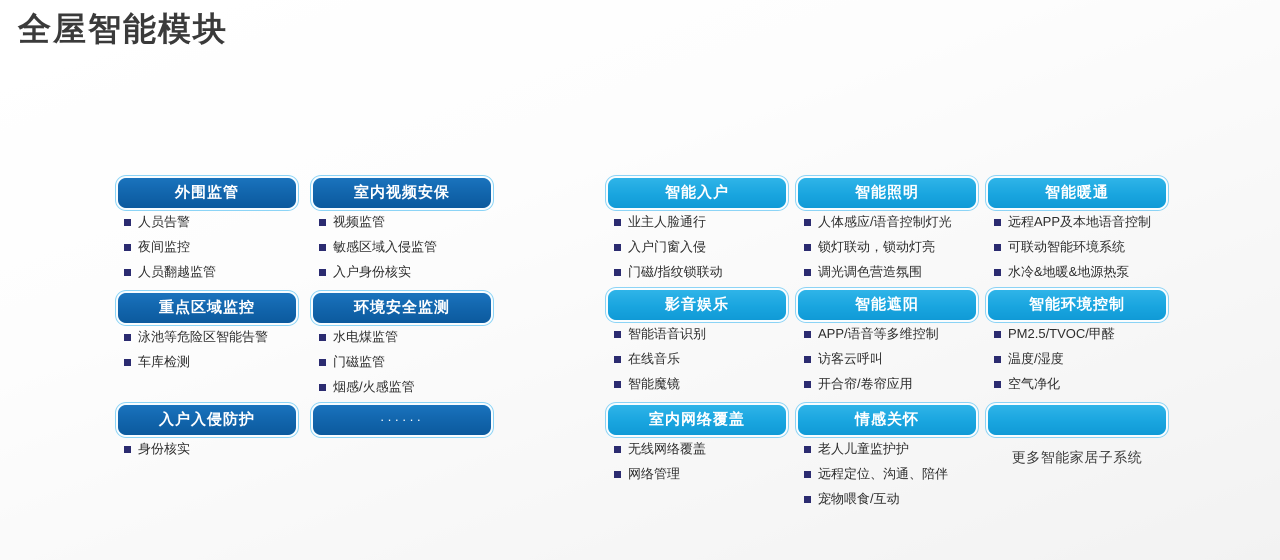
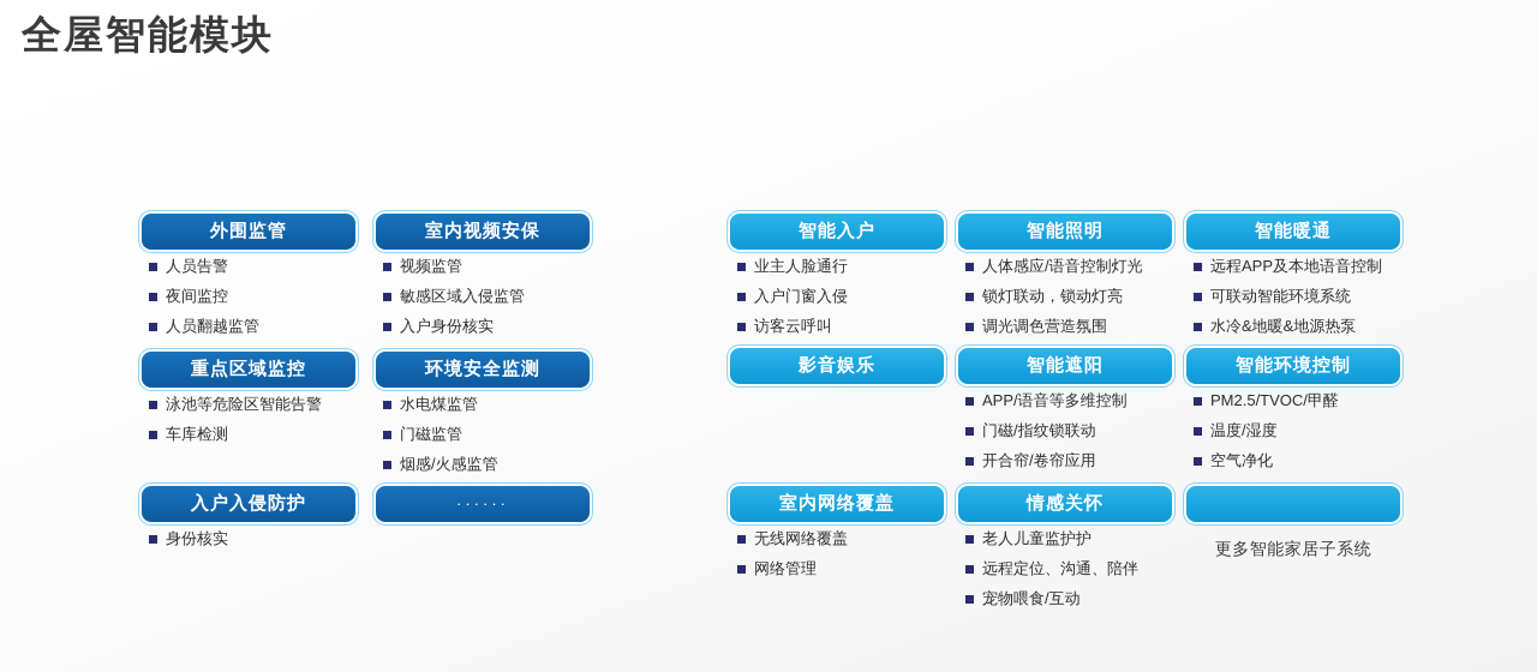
  全屋智能模块
  外围监管
  人员告警
  夜间监控
  人员翻越监管
  重点区域监控
  泳池等危险区智能告警
  车库检测
  入户入侵防护
  身份核实
  室内视频安保
  视频监管
  敏感区域入侵监管
  入户身份核实
  环境安全监测
  水电煤监管
  门磁监管
  烟感/火感监管
  ······
  智能入户
  业主人脸通行
  入户门窗入侵
- 门磁/指纹锁联动
+ 访客云呼叫
  影音娱乐
- 智能语音识别
- 在线音乐
- 智能魔镜
  室内网络覆盖
  无线网络覆盖
  网络管理
  智能照明
  人体感应/语音控制灯光
  锁灯联动，锁动灯亮
  调光调色营造氛围
  智能遮阳
  APP/语音等多维控制
- 访客云呼叫
+ 门磁/指纹锁联动
  开合帘/卷帘应用
  情感关怀
  老人儿童监护护
  远程定位、沟通、陪伴
  宠物喂食/互动
  智能暖通
  远程APP及本地语音控制
  可联动智能环境系统
  水冷&地暖&地源热泵
  智能环境控制
  PM2.5/TVOC/甲醛
  温度/湿度
  空气净化
  更多智能家居子系统
